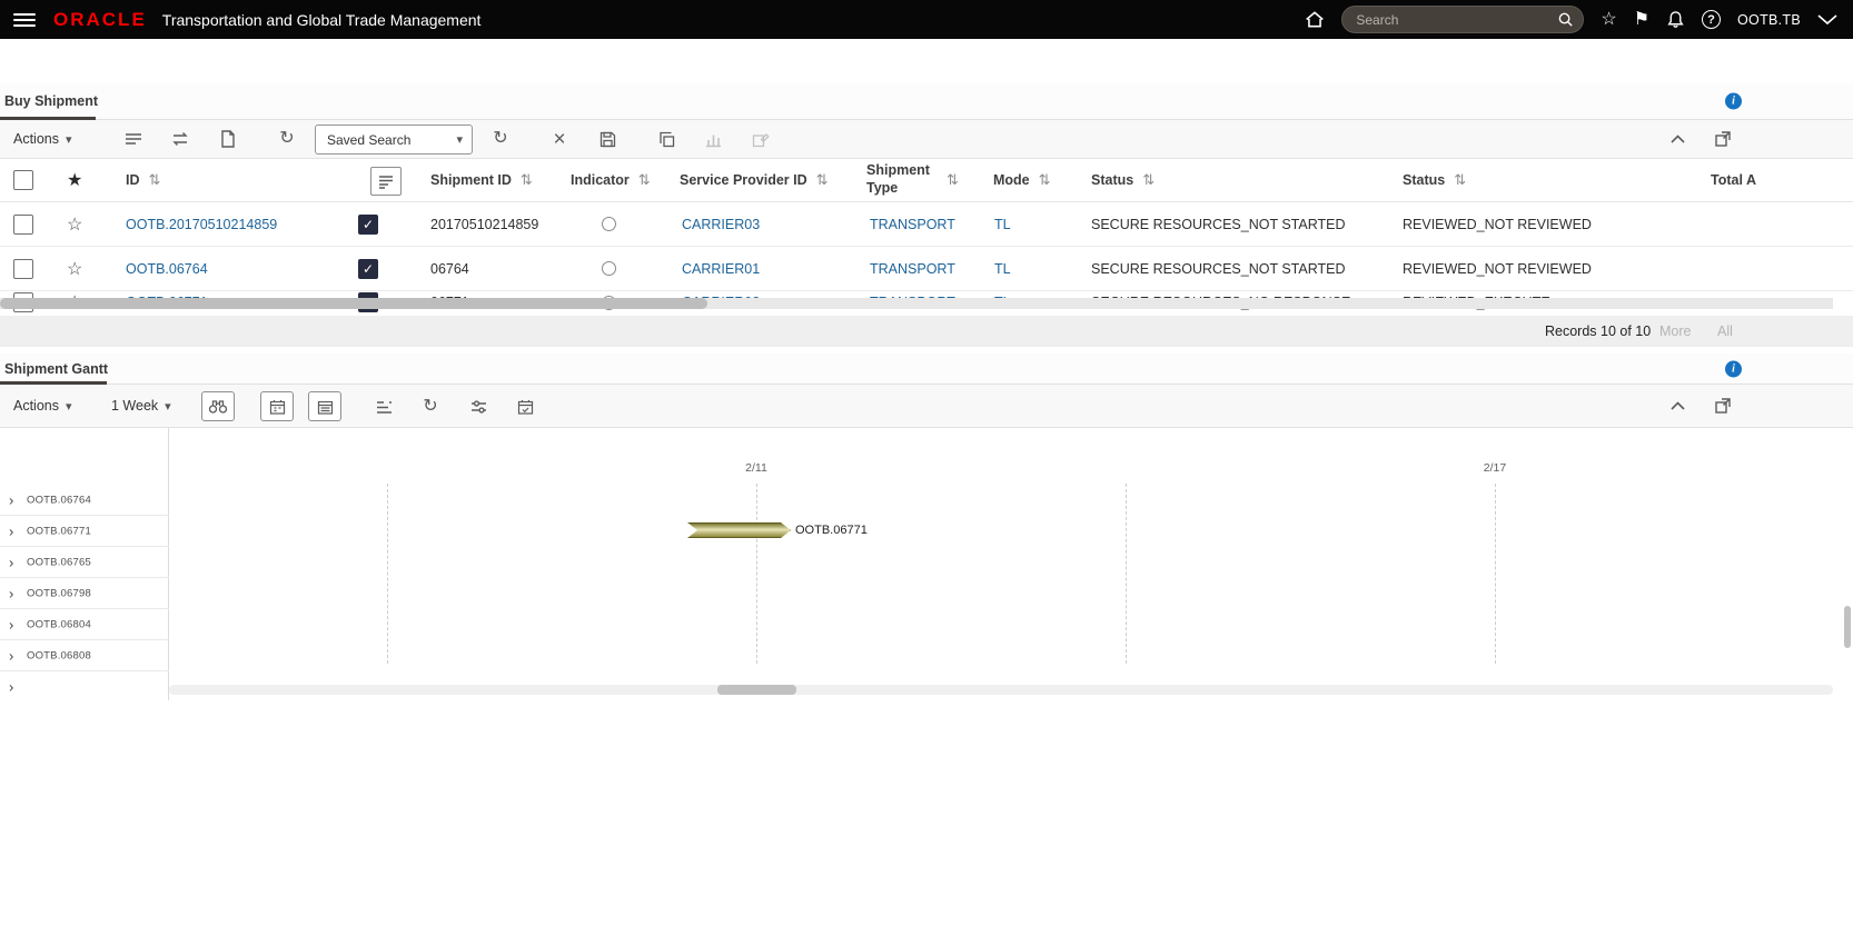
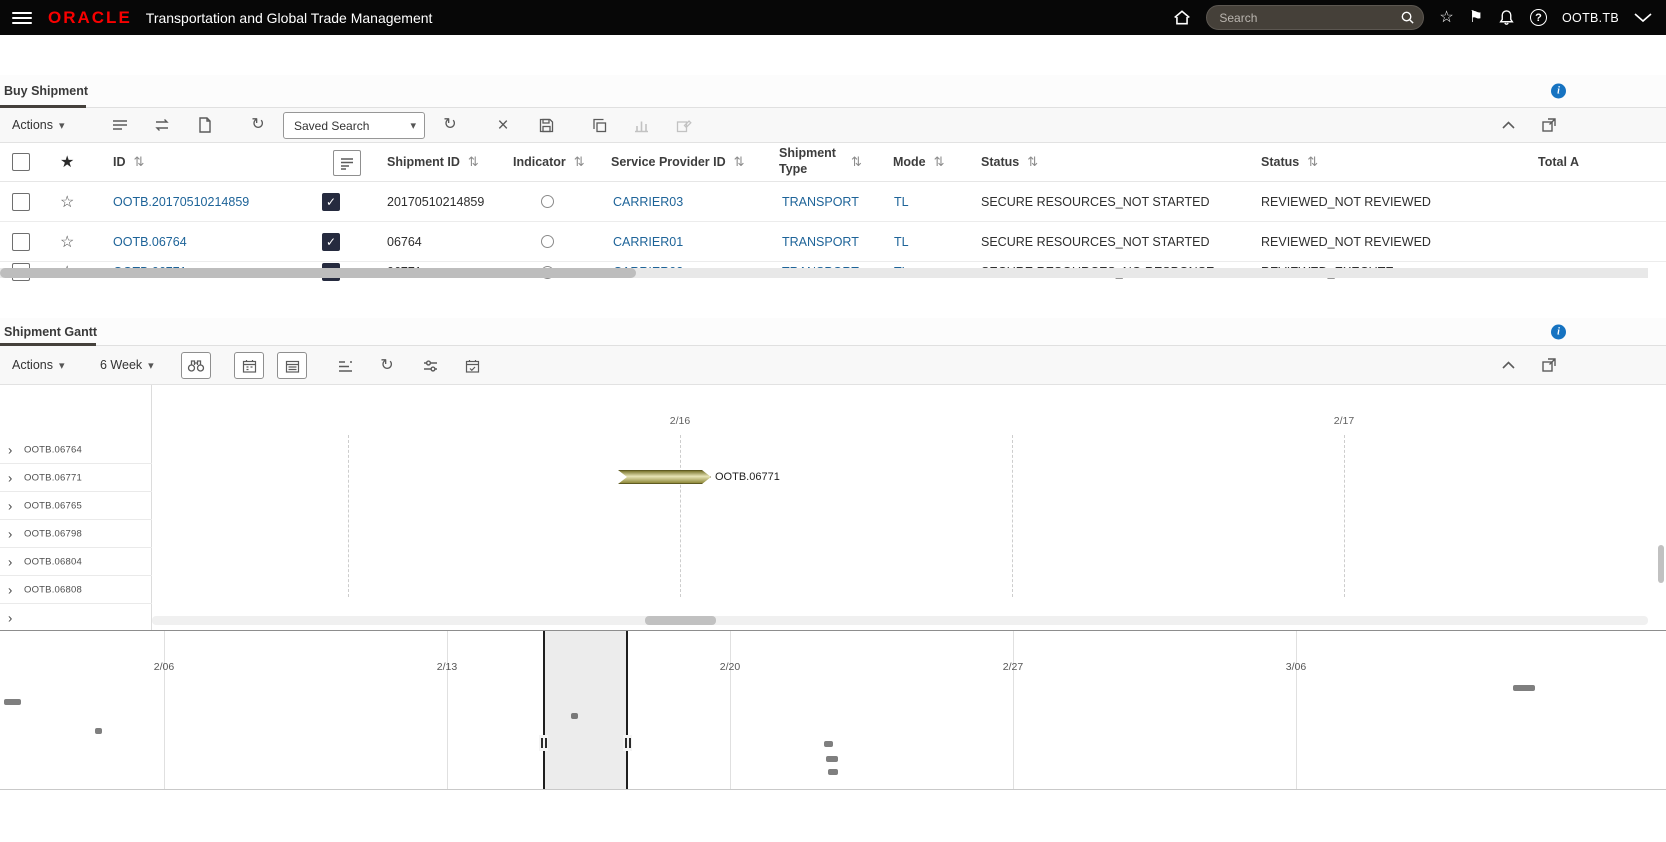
  ORACLE
  Transportation and Global Trade Management
  Search
  OOTB.TB
  Buy Shipment
  Actions
  Saved Search
  ID
  Shipment ID
  Indicator
  Service Provider ID
  Shipment Type
  Mode
  Status
  Status
  Total A
  OOTB.20170510214859
  20170510214859
  CARRIER03
  TRANSPORT
  TL
  SECURE RESOURCES_NOT STARTED
  REVIEWED_NOT REVIEWED
  OOTB.06764
  06764
  CARRIER01
  TRANSPORT
  TL
  SECURE RESOURCES_NOT STARTED
  REVIEWED_NOT REVIEWED
- Records 10 of 10
- More
- All
  Shipment Gantt
  Actions
- 1 Week
+ 6 Week
- 2/11
+ 2/16
  2/17
  OOTB.06764
  OOTB.06771
  OOTB.06765
  OOTB.06798
  OOTB.06804
  OOTB.06808
  OOTB.06771
+ 2/06
+ 2/13
+ 2/20
+ 2/27
+ 3/06
